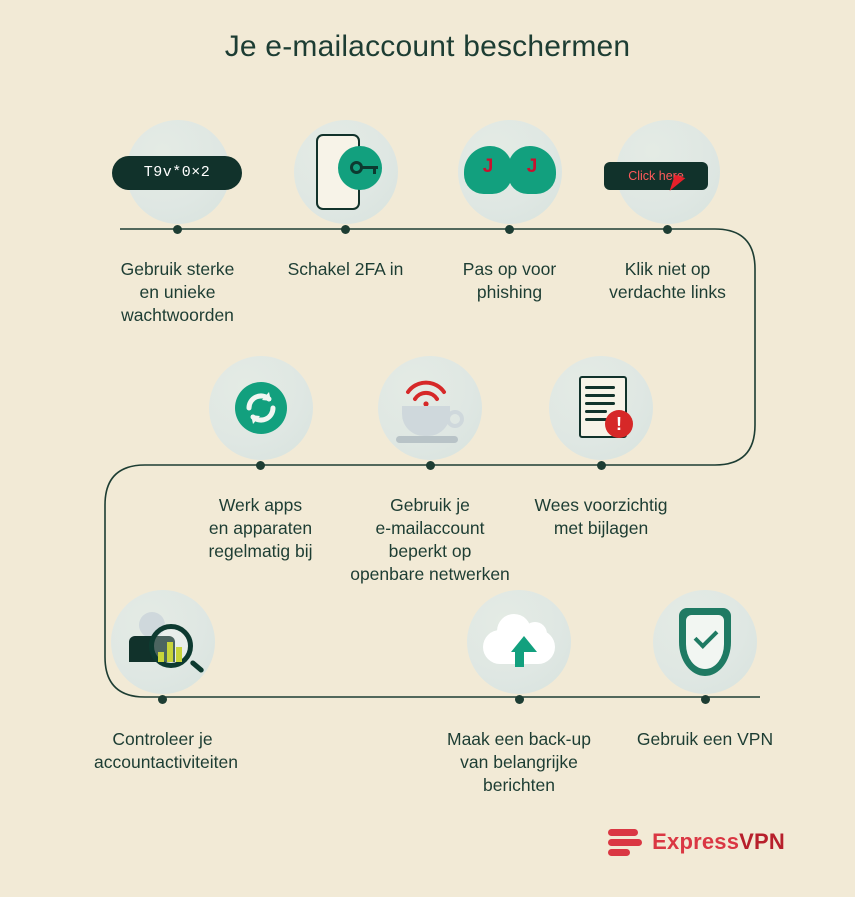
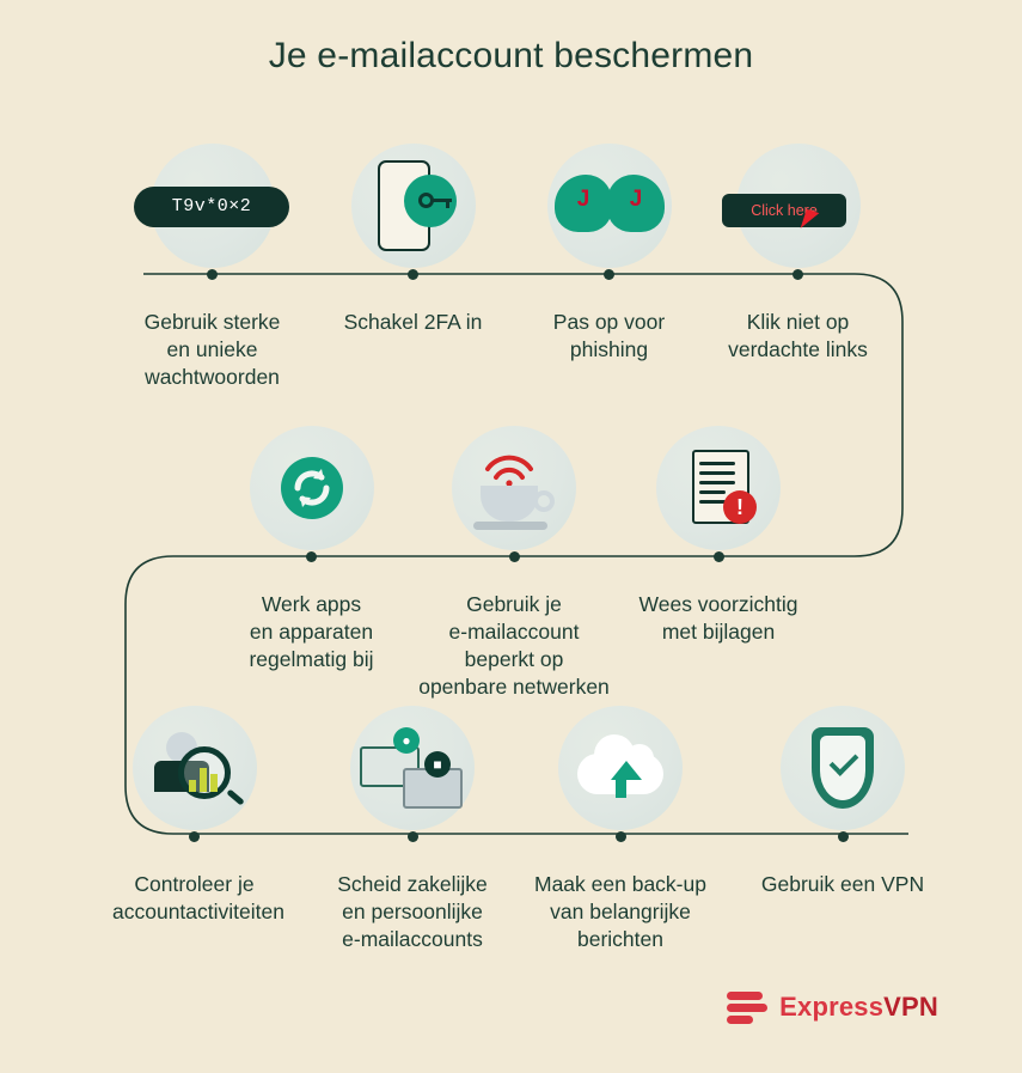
  Je e-mailaccount beschermen
  T9v*0×2
  Gebruik sterke
  en unieke
  wachtwoorden
  Schakel 2FA in
  J
  J
  Pas op voor
  phishing
  Click here
  Klik niet op
  verdachte links
  Werk apps
  en apparaten
  regelmatig bij
  Gebruik je
  e-mailaccount
  beperkt op
  openbare netwerken
  !
  Wees voorzichtig
  met bijlagen
  Controleer je
  accountactiviteiten
+ ●
+ ■
+ Scheid zakelijke
+ en persoonlijke
+ e-mailaccounts
  Maak een back-up
  van belangrijke
  berichten
  Gebruik een VPN
  ExpressVPN
